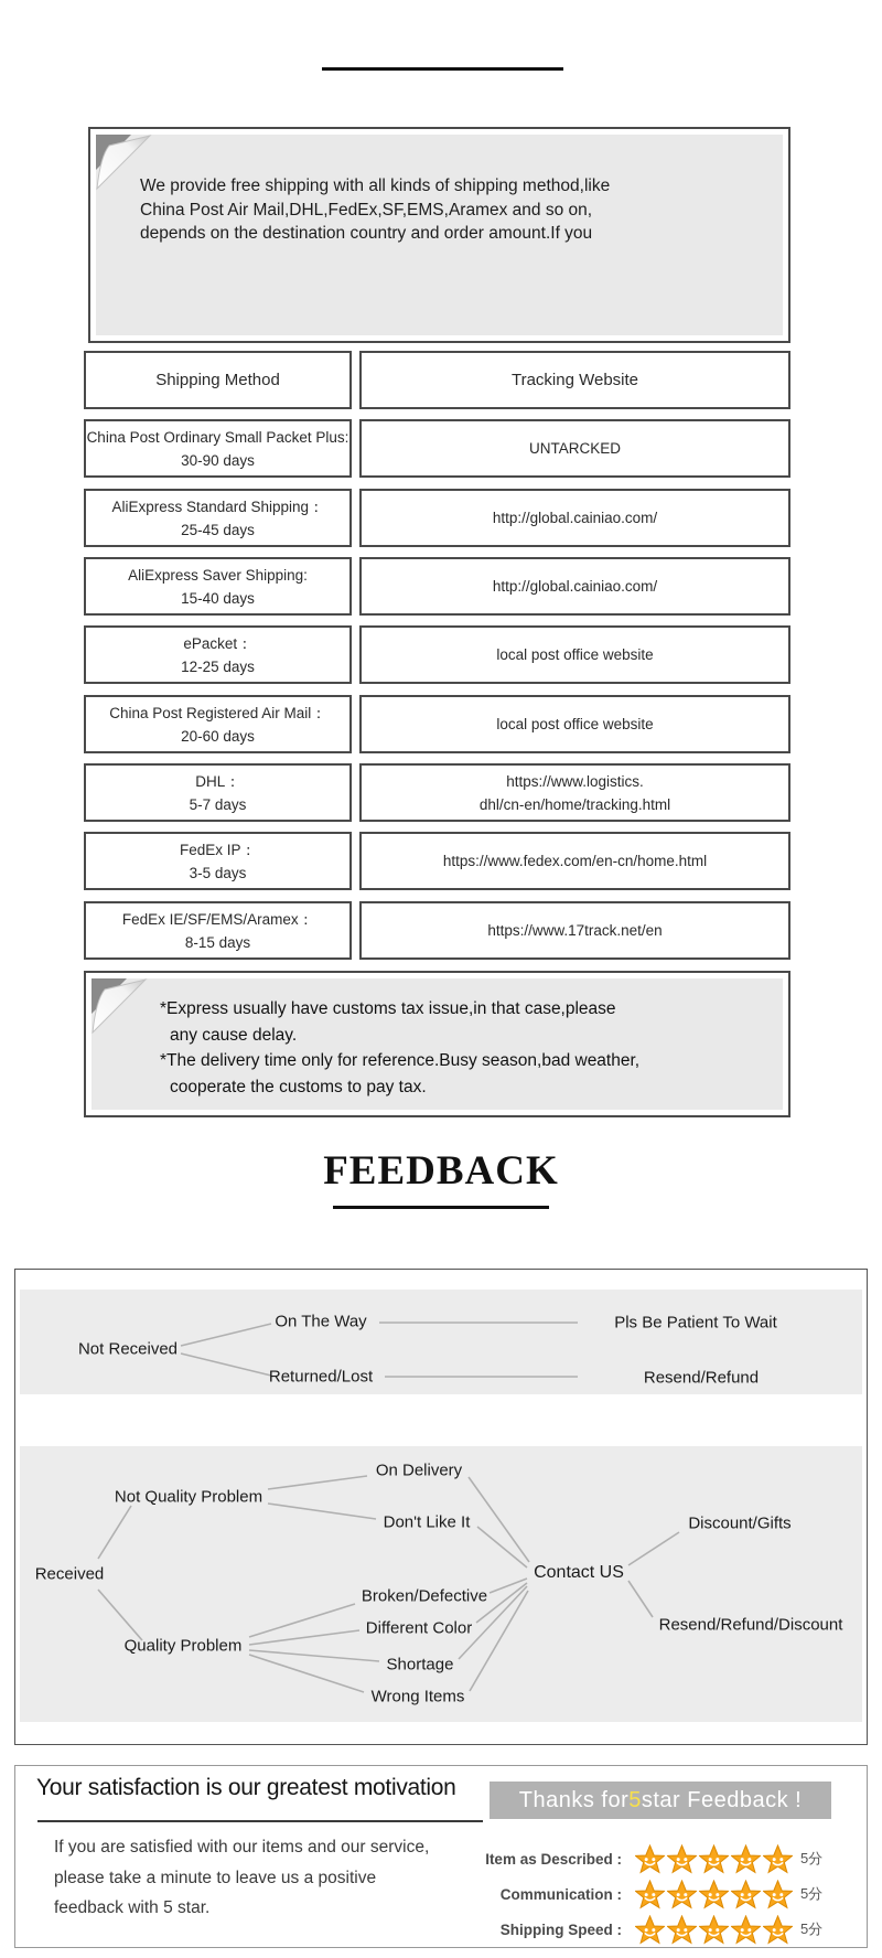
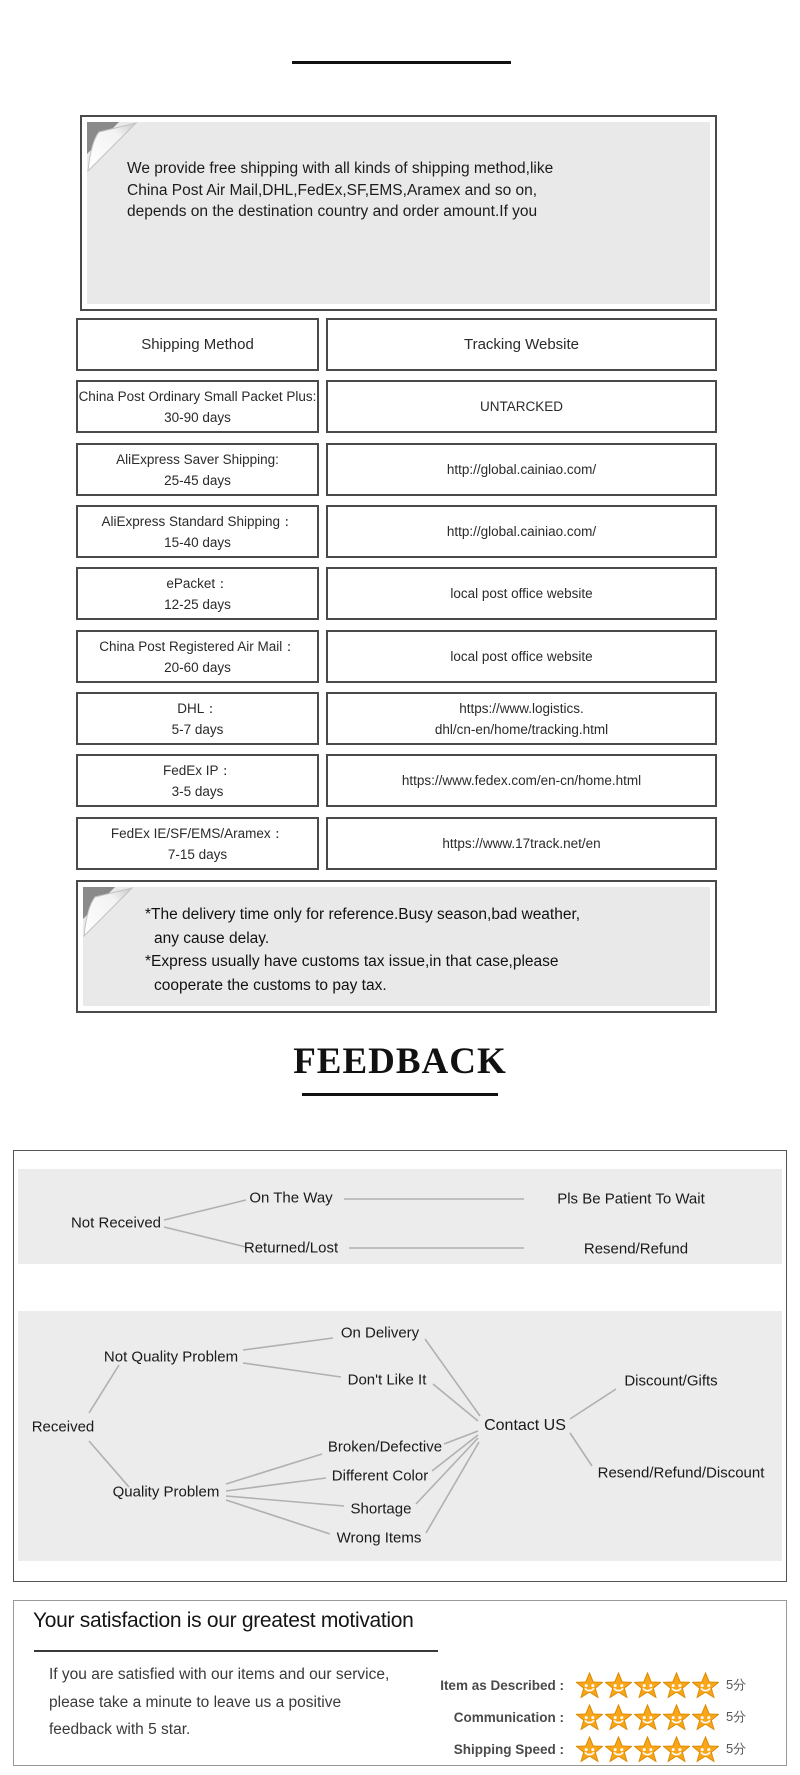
  We provide free shipping with all kinds of shipping method,like
  China Post Air Mail,DHL,FedEx,SF,EMS,Aramex and so on,
  depends on the destination country and order amount.If you
  Shipping Method
  Tracking Website
  China Post Ordinary Small Packet Plus:
  30-90 days
  UNTARCKED
- AliExpress Standard Shipping：
+ AliExpress Saver Shipping:
  25-45 days
  http://global.cainiao.com/
- AliExpress Saver Shipping:
+ AliExpress Standard Shipping：
  15-40 days
  http://global.cainiao.com/
  ePacket：
  12-25 days
  local post office website
  China Post Registered Air Mail：
  20-60 days
  local post office website
  DHL：
  5-7 days
  https://www.logistics.
  dhl/cn-en/home/tracking.html
  FedEx IP：
  3-5 days
  https://www.fedex.com/en-cn/home.html
  FedEx IE/SF/EMS/Aramex：
- 8-15 days
+ 7-15 days
  https://www.17track.net/en
- *Express usually have customs tax issue,in that case,please
+ *The delivery time only for reference.Busy season,bad weather,
  any cause delay.
- *The delivery time only for reference.Busy season,bad weather,
+ *Express usually have customs tax issue,in that case,please
  cooperate the customs to pay tax.
  FEEDBACK
  Not Received
  On The Way
  Returned/Lost
  Pls Be Patient To Wait
  Resend/Refund
  Received
  Not Quality Problem
  Quality Problem
  On Delivery
  Don't Like It
  Broken/Defective
  Different Color
  Shortage
  Wrong Items
  Contact US
  Discount/Gifts
  Resend/Refund/Discount
  Your satisfaction is our greatest motivation
- Thanks for
- 5
- star Feedback !
  If you are satisfied with our items and our service,
  please take a minute to leave us a positive
  feedback with 5 star.
  Item as Described :
  5分
  Communication :
  5分
  Shipping Speed :
  5分
